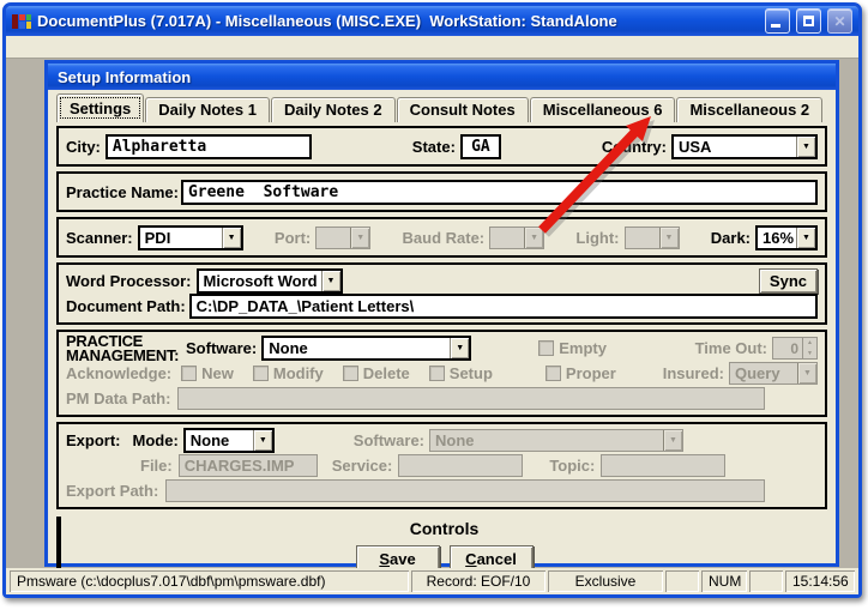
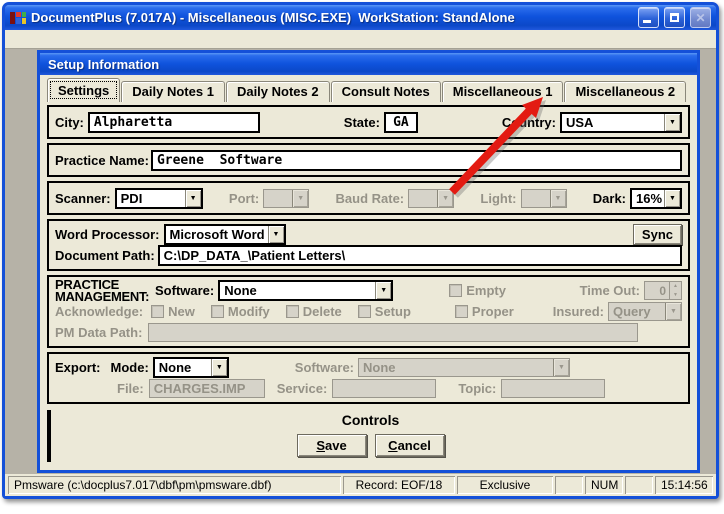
  DocumentPlus (7.017A) - Miscellaneous (MISC.EXE) WorkStation: StandAlone
  ✕
  Setup Information
  Settings
  Daily Notes 1
  Daily Notes 2
  Consult Notes
- Miscellaneous 6
+ Miscellaneous 1
  Miscellaneous 2
  City:
  Alpharetta
  State:
  GA
  Cntry:
  USA
  Practice Name:
  Greene Software
  Scanner:
  PDI
  Port:
  Baud Rate:
  Light:
  Dark:
  16%
  Word Processor:
  Microsoft Word
  Sync
  Document Path:
  C:\DP_DATA_\Patient Letters\
  PRACTICE
  MANAGEMENT:
  Software:
  None
  Empty
  Time Out:
  0
  Acknowledge:
  New
  Modify
  Delete
  Setup
  Proper
  Insured:
  Query
  PM Data Path:
  Export:
  Mode:
  None
  Software:
  None
  File:
  CHARGES.IMP
  Service:
  Topic:
- Export Path:
  Controls
  Save
  Cancel
  Pmsware (c:\docplus7.017\dbf\pm\pmsware.dbf)
- Record: EOF/10
+ Record: EOF/18
  Exclusive
  NUM
  15:14:56
